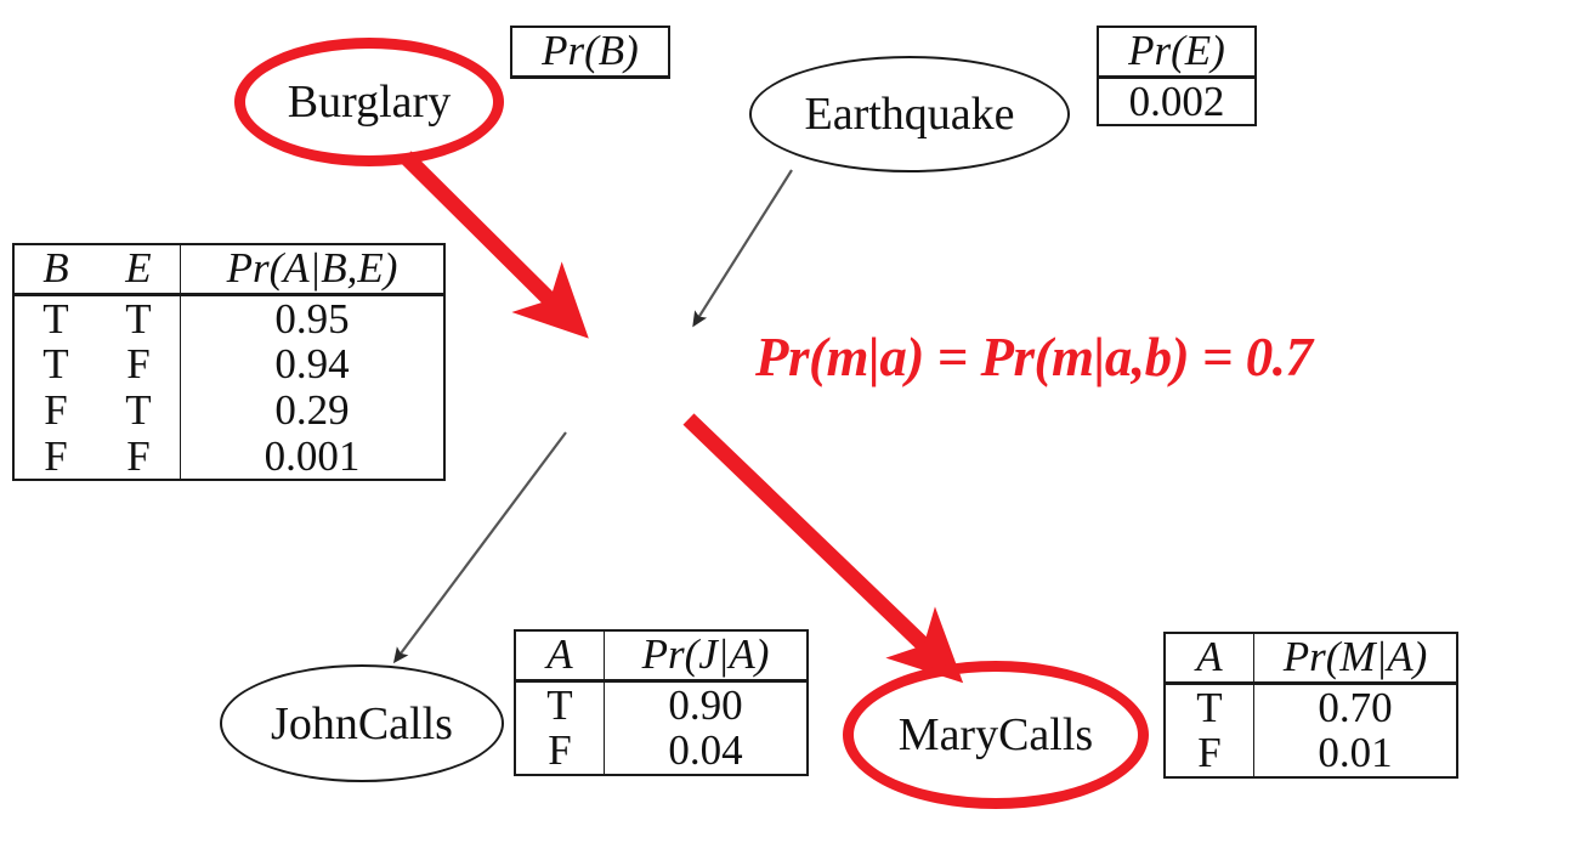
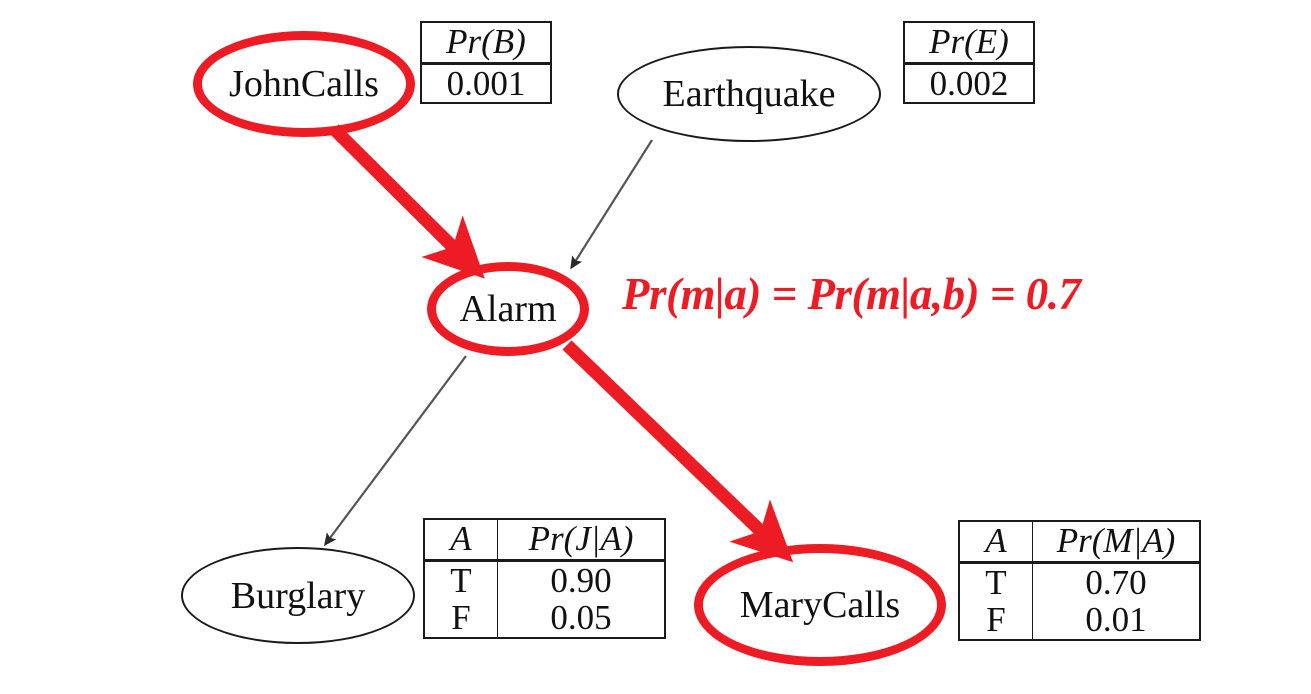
- Burglary
+ JohnCalls
  Earthquake
+ Alarm
- JohnCalls
+ Burglary
  MaryCalls
  Pr(B)
+ 0.001
  Pr(E)
  0.002
- B	E	Pr(A|B,E)
- T	T	0.95
- T	F	0.94
- F	T	0.29
- F	F	0.001
  A	Pr(J|A)
  T	0.90
- F	0.04
+ F	0.05
  A	Pr(M|A)
  T	0.70
  F	0.01
  Pr(m|a) = Pr(m|a,b) = 0.7
